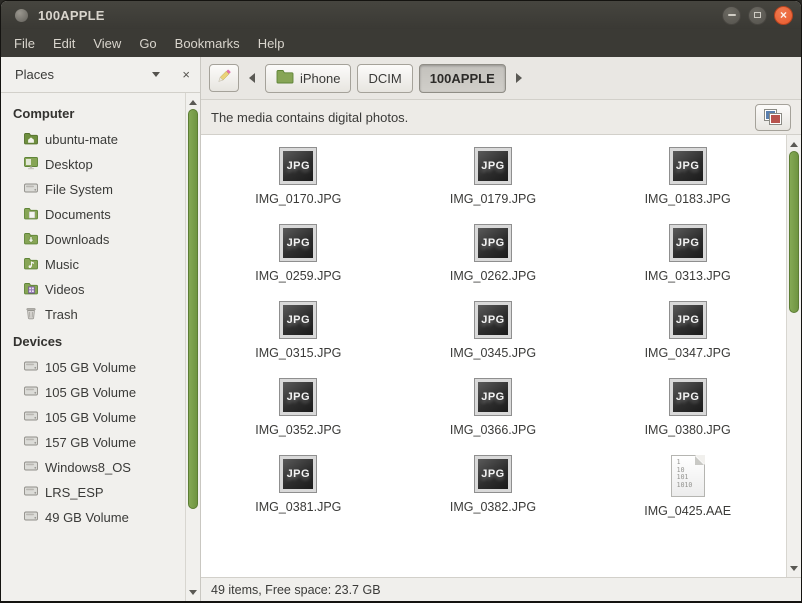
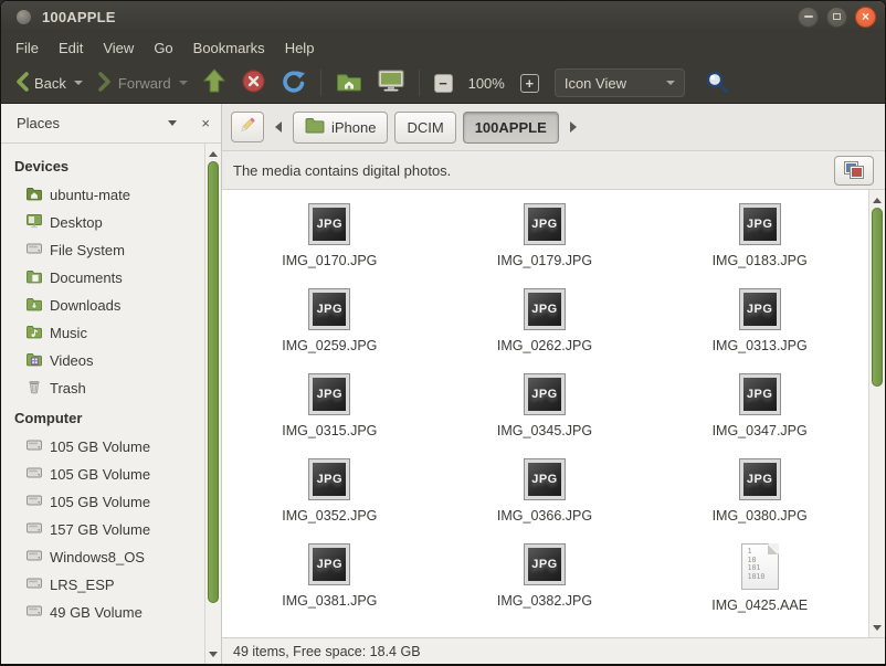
  100APPLE
  ×
  File
  Edit
  View
  Go
  Bookmarks
  Help
+ Back
+ Forward
+ −
+ 100%
+ +
+ Icon View
  Places
  ×
- Computer
+ Devices
  ubuntu-mate
  Desktop
  File System
  Documents
  Downloads
  Music
  Videos
  Trash
- Devices
+ Computer
  105 GB Volume
  105 GB Volume
  105 GB Volume
  157 GB Volume
  Windows8_OS
  LRS_ESP
  49 GB Volume
  iPhone
  DCIM
  100APPLE
  The media contains digital photos.
  JPG
  IMG_0170.JPG
  JPG
  IMG_0179.JPG
  JPG
  IMG_0183.JPG
  JPG
  IMG_0259.JPG
  JPG
  IMG_0262.JPG
  JPG
  IMG_0313.JPG
  JPG
  IMG_0315.JPG
  JPG
  IMG_0345.JPG
  JPG
  IMG_0347.JPG
  JPG
  IMG_0352.JPG
  JPG
  IMG_0366.JPG
  JPG
  IMG_0380.JPG
  JPG
  IMG_0381.JPG
  JPG
  IMG_0382.JPG
  1
  10
  101
  1010
  IMG_0425.AAE
- 49 items, Free space: 23.7 GB
+ 49 items, Free space: 18.4 GB
